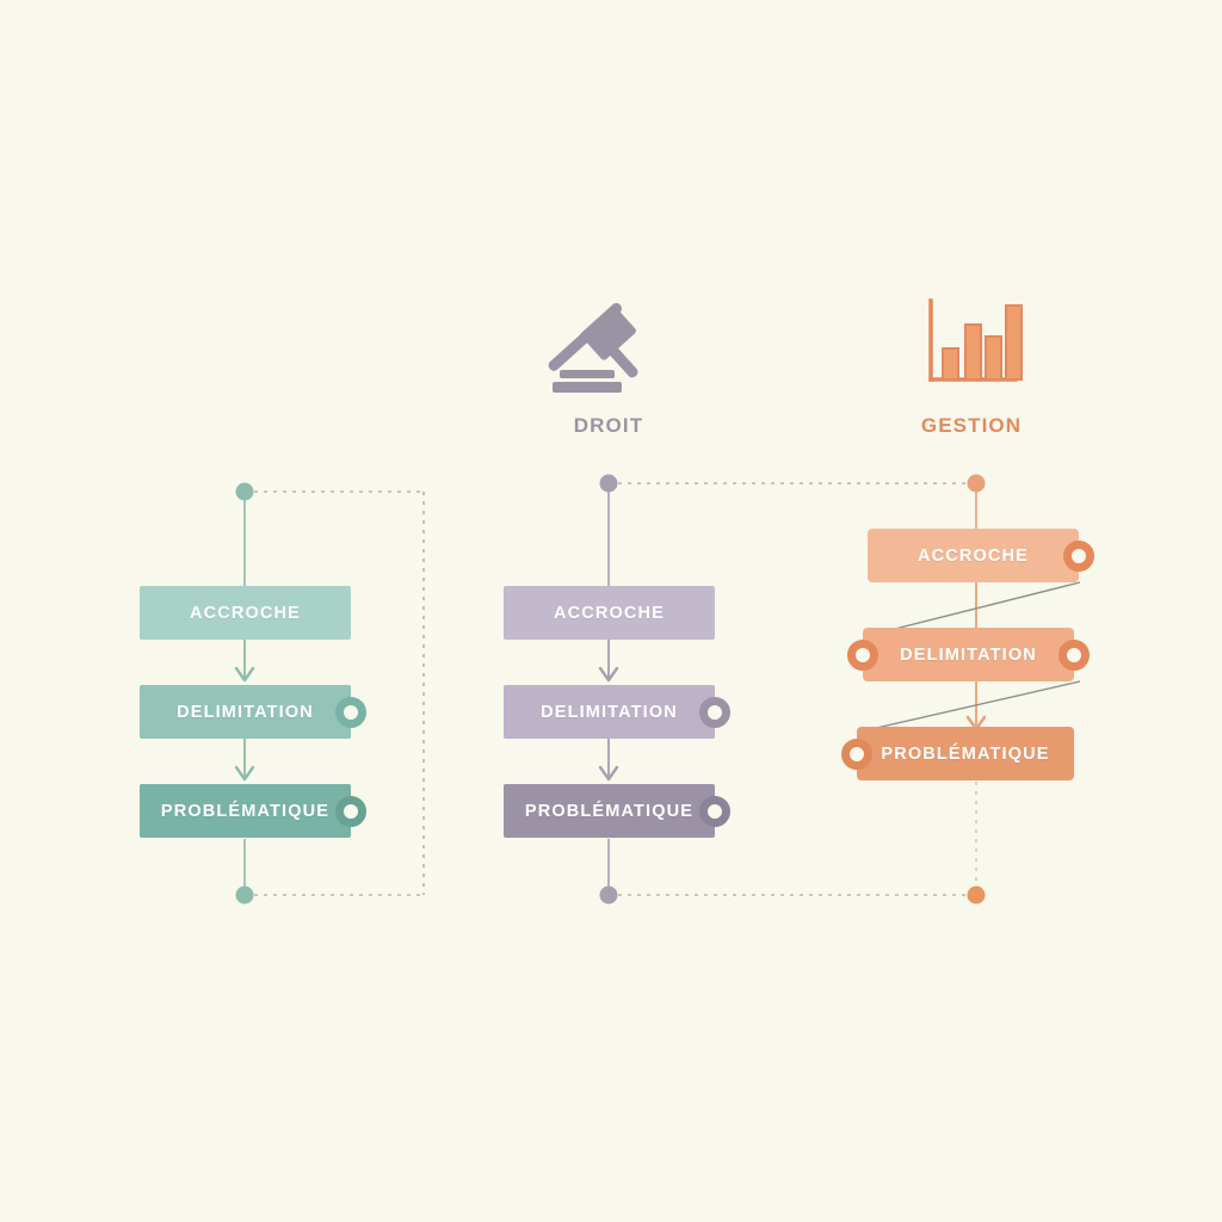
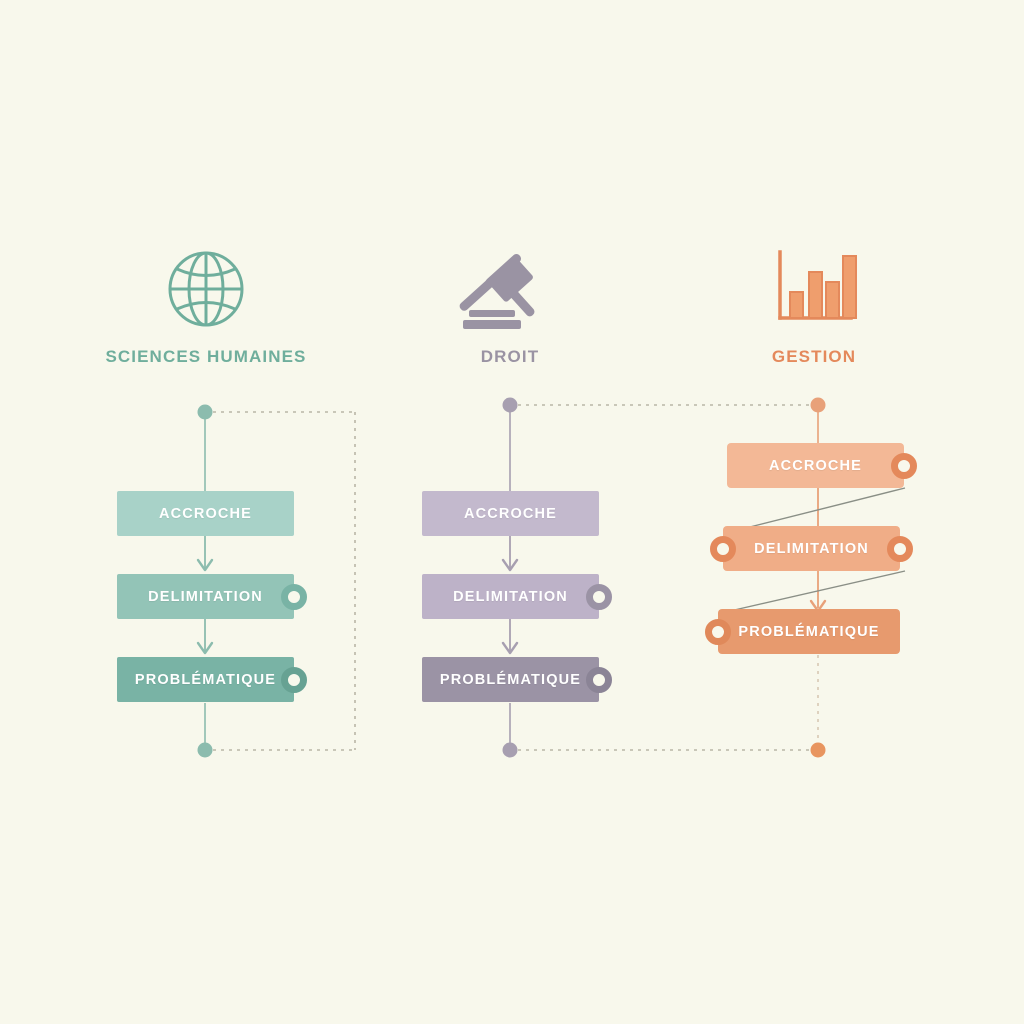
+ SCIENCES HUMAINES
  DROIT
  GESTION
  ACCROCHE
  DELIMITATION
  PROBLÉMATIQUE
  ACCROCHE
  DELIMITATION
  PROBLÉMATIQUE
  ACCROCHE
  DELIMITATION
  PROBLÉMATIQUE
